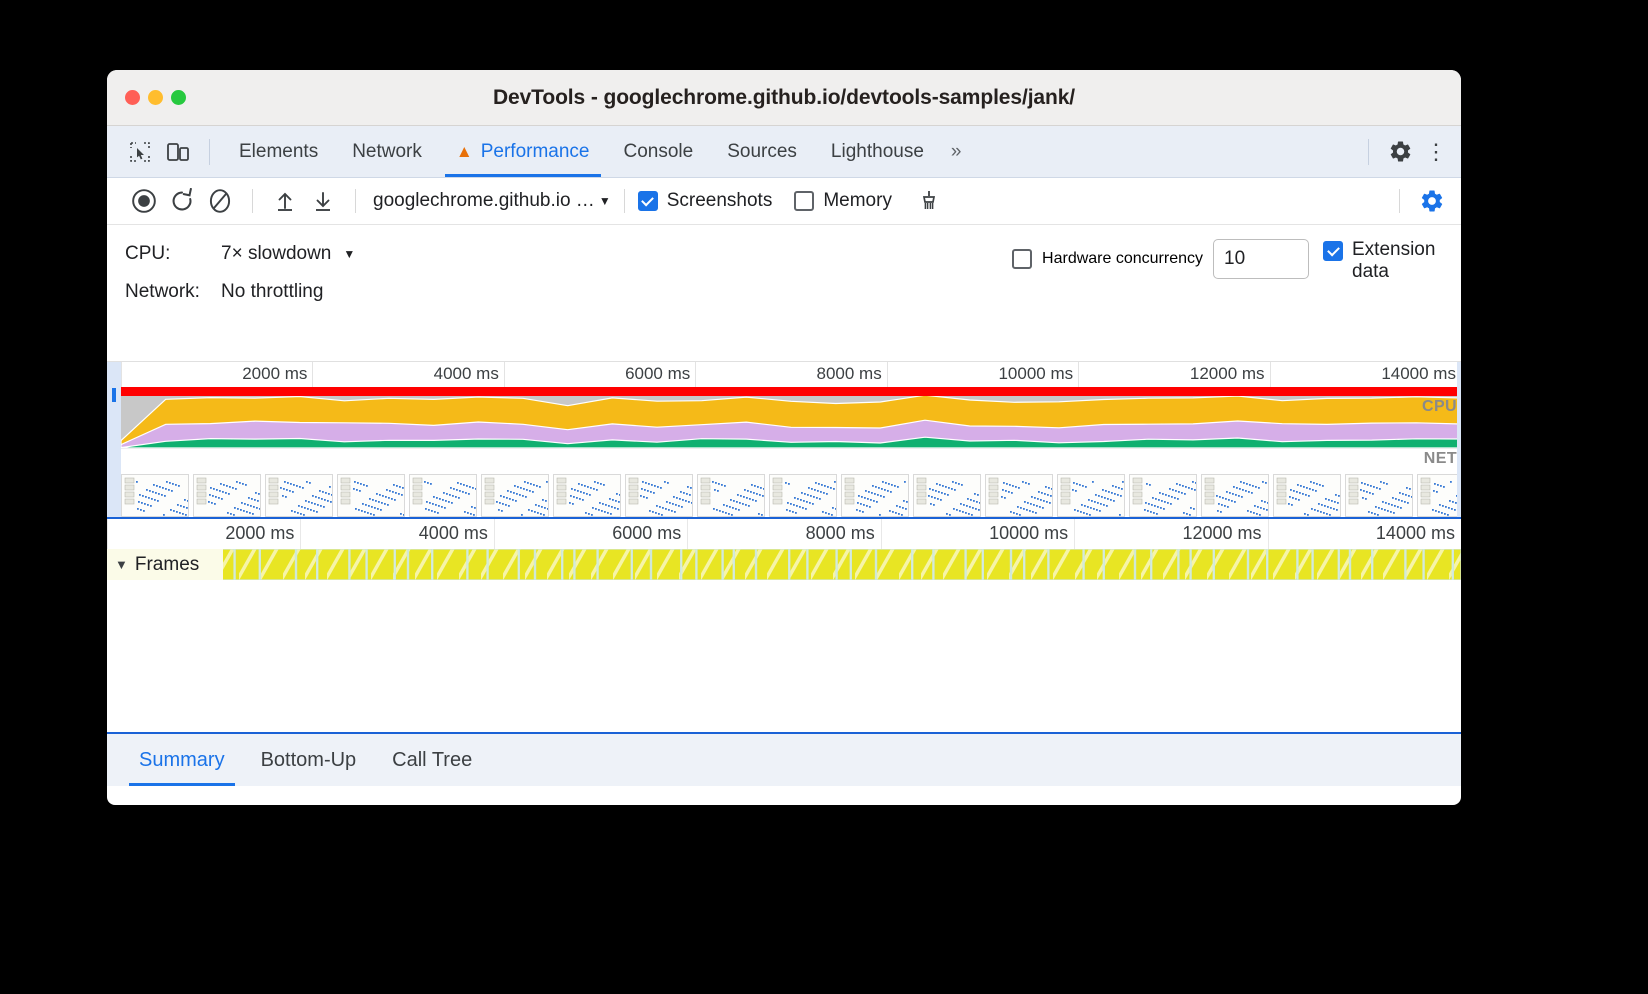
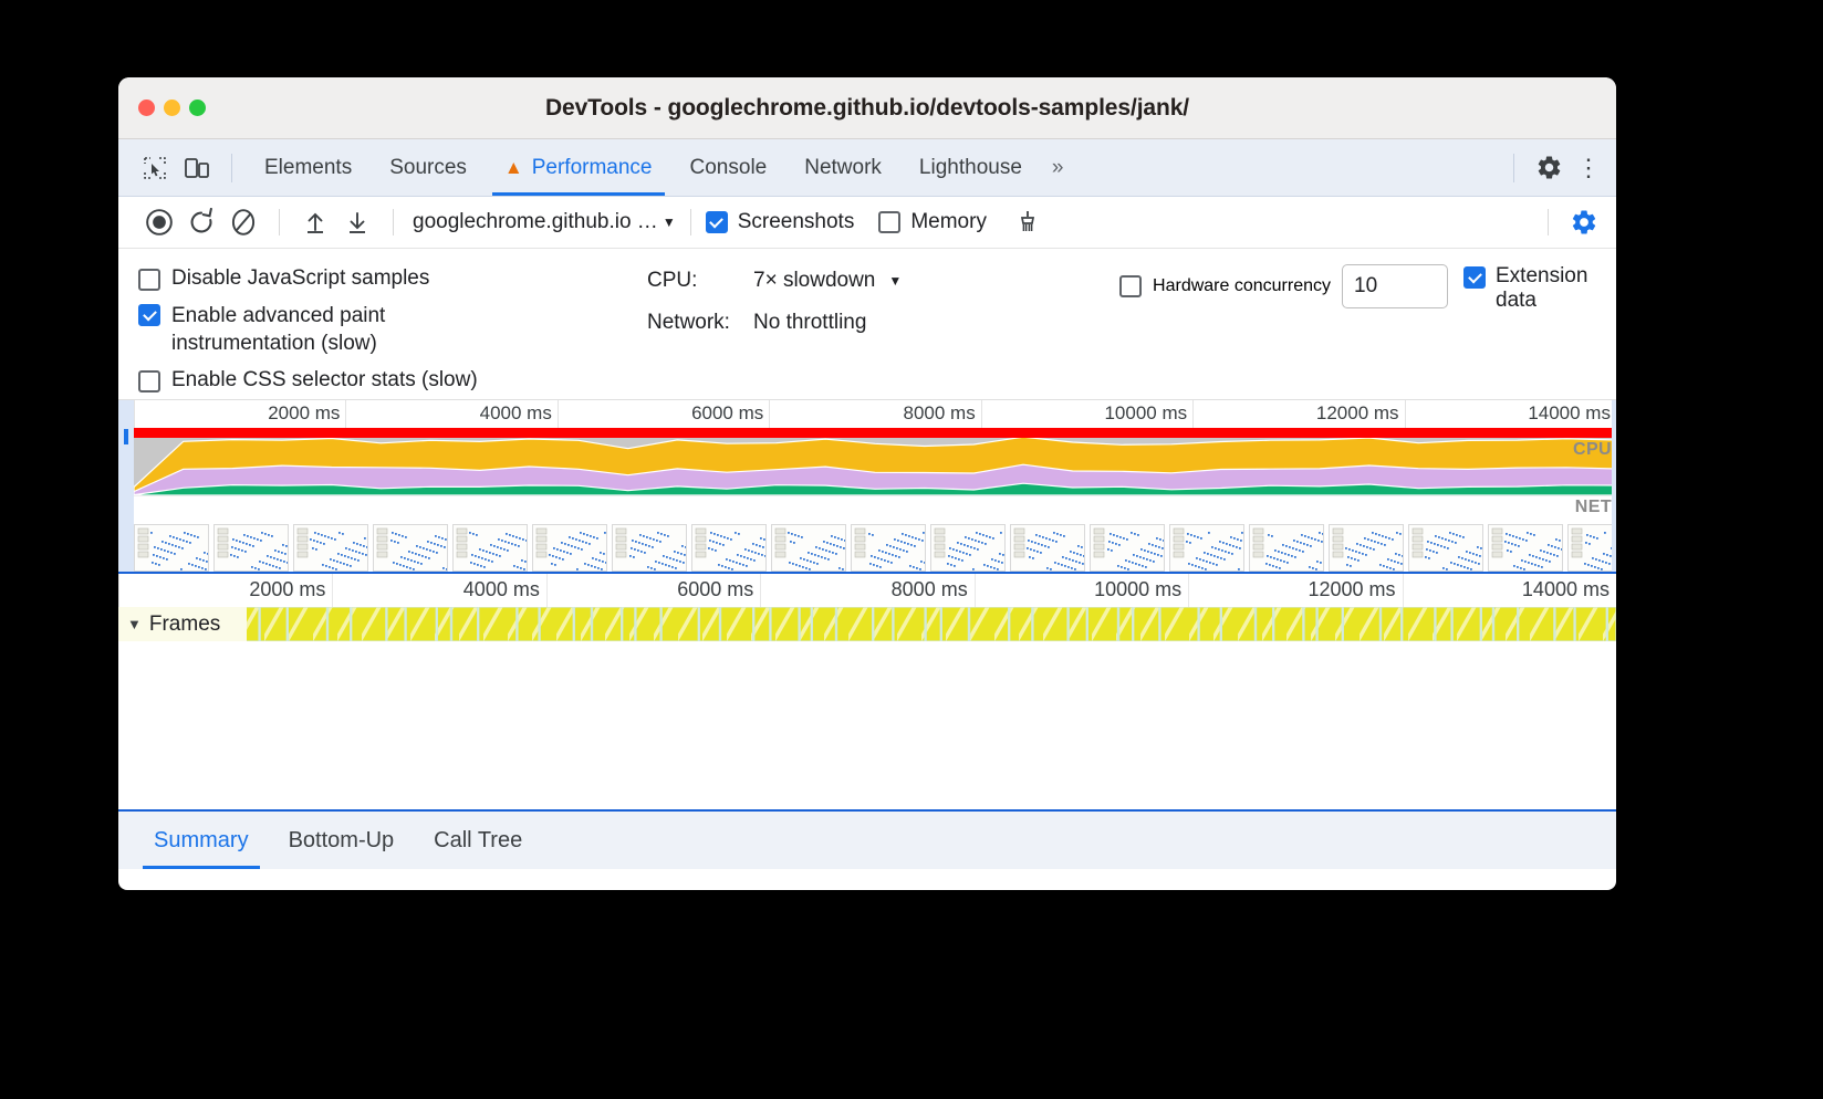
  DevTools - googlechrome.github.io/devtools-samples/jank/
  Elements
- Network
+ Sources
  ▲
  Performance
  Console
- Sources
+ Network
  Lighthouse
  »
  ⋮
  googlechrome.github.io …
  ▼
  Screenshots
  Memory
+ Disable JavaScript samples
+ Enable advanced paint instrumentation (slow)
+ Enable CSS selector stats (slow)
  CPU:
  7× slowdown
  ▼
  Network:
  No throttling
  Hardware concurrency
  10
  Extension data
  2000 ms
  4000 ms
  6000 ms
  8000 ms
  10000 ms
  12000 ms
  14000 ms
  CPU
  NET
  2000 ms
  4000 ms
  6000 ms
  8000 ms
  10000 ms
  12000 ms
  14000 ms
  ▼
  Frames
  Summary
  Bottom-Up
  Call Tree
